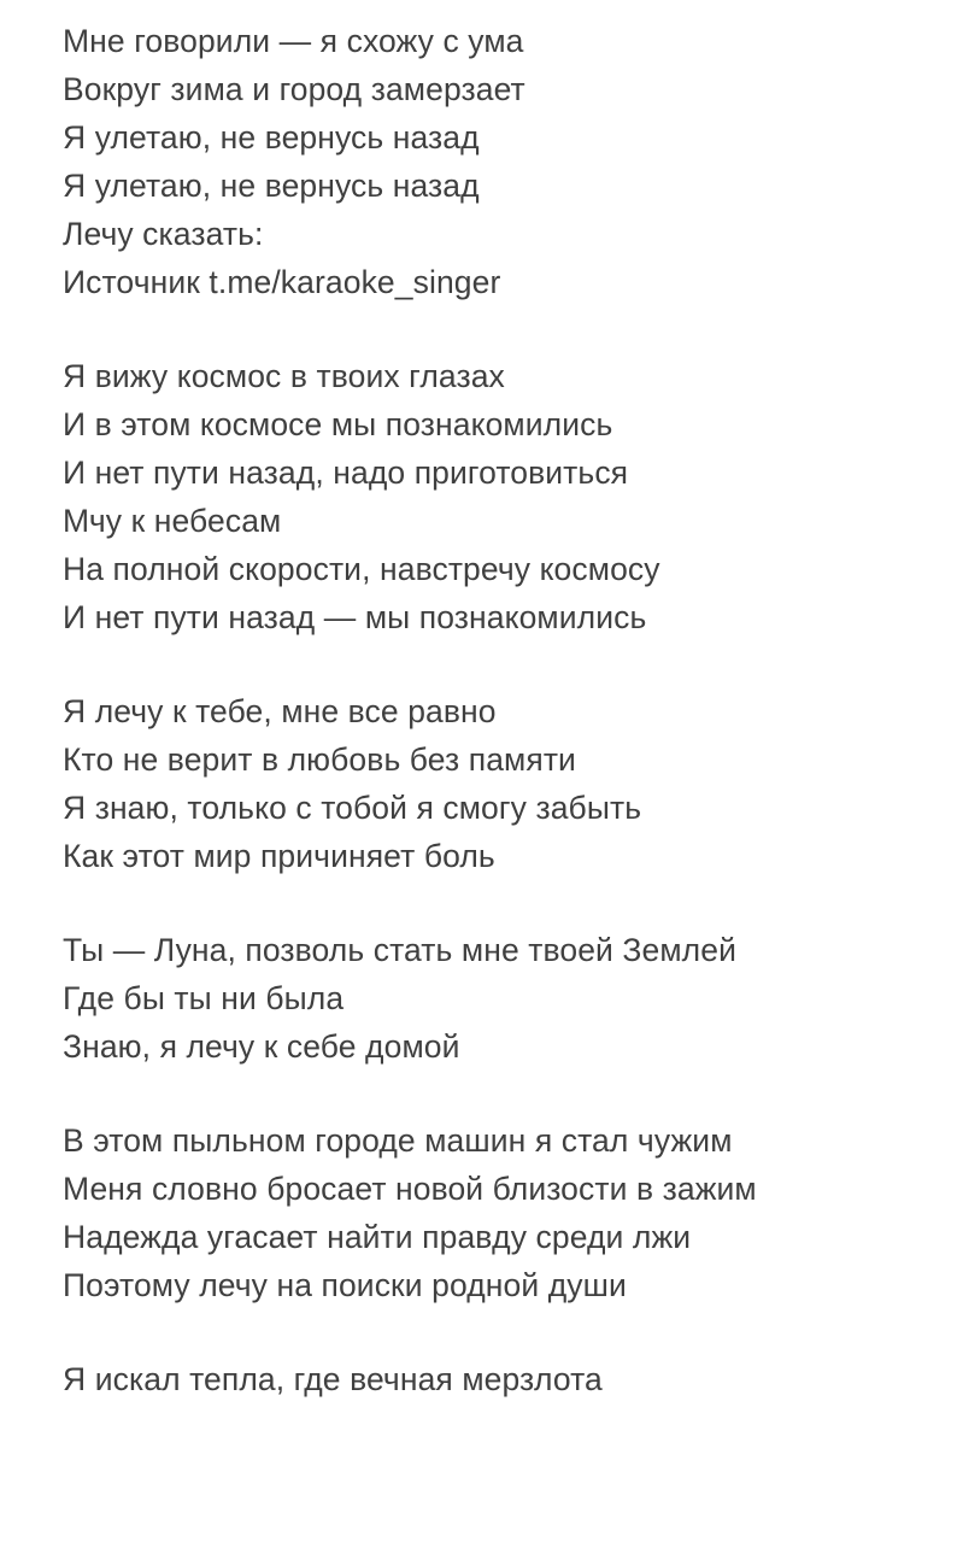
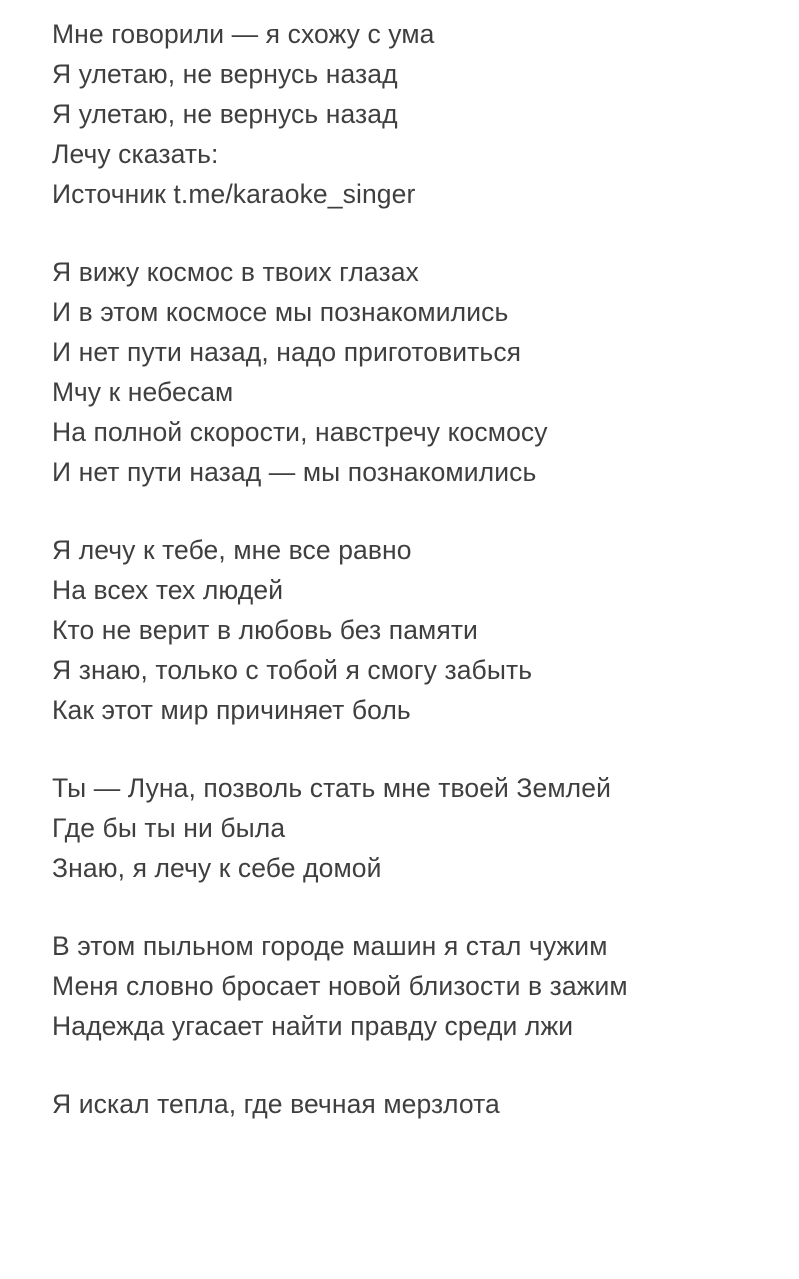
  Мне говорили — я схожу с ума
- Вокруг зима и город замерзает
  Я улетаю, не вернусь назад
  Я улетаю, не вернусь назад
  Лечу сказать:
  Источник t.me/karaoke_singer
  Я вижу космос в твоих глазах
  И в этом космосе мы познакомились
  И нет пути назад, надо приготовиться
  Мчу к небесам
  На полной скорости, навстречу космосу
  И нет пути назад — мы познакомились
  Я лечу к тебе, мне все равно
+ На всех тех людей
  Кто не верит в любовь без памяти
  Я знаю, только с тобой я смогу забыть
  Как этот мир причиняет боль
  Ты — Луна, позволь стать мне твоей Землей
  Где бы ты ни была
  Знаю, я лечу к себе домой
  В этом пыльном городе машин я стал чужим
  Меня словно бросает новой близости в зажим
  Надежда угасает найти правду среди лжи
- Поэтому лечу на поиски родной души
  Я искал тепла, где вечная мерзлота
